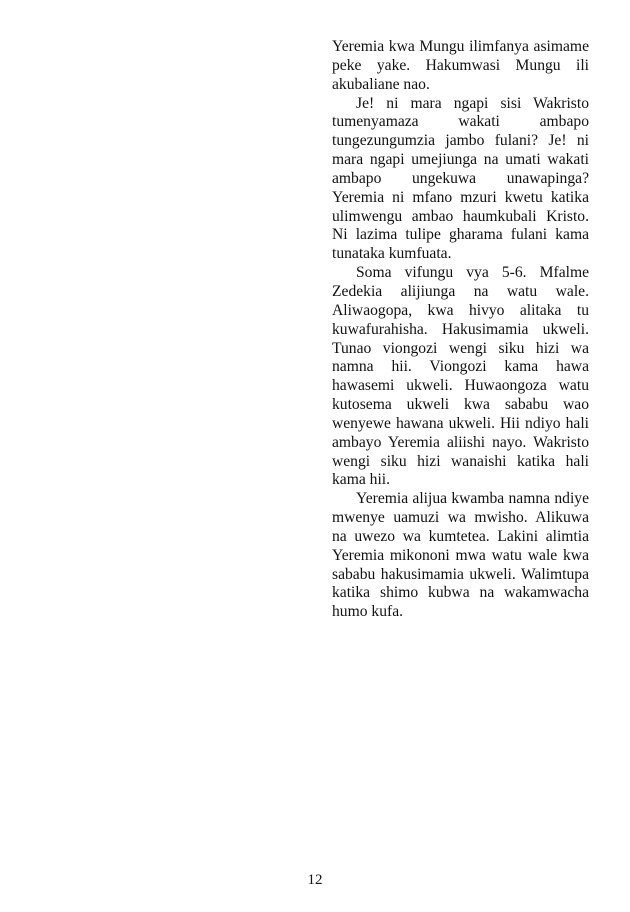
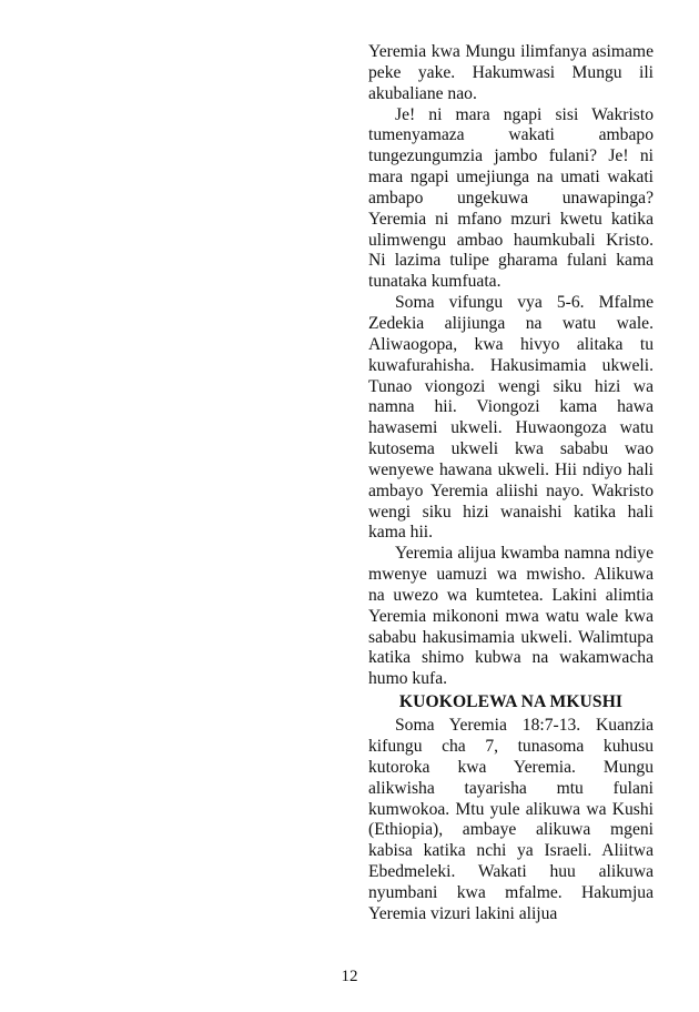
  Yeremia kwa Mungu ilimfanya asimame peke yake. Hakumwasi Mungu ili akubaliane nao.
  Je! ni mara ngapi sisi Wakristo tumenyamaza wakati ambapo tungezungumzia jambo fulani? Je! ni mara ngapi umejiunga na umati wakati ambapo ungekuwa unawapinga? Yeremia ni mfano mzuri kwetu katika ulimwengu ambao haumkubali Kristo. Ni lazima tulipe gharama fulani kama tunataka kumfuata.
  Soma vifungu vya 5-6. Mfalme Zedekia alijiunga na watu wale. Aliwaogopa, kwa hivyo alitaka tu kuwafurahisha. Hakusimamia ukweli. Tunao viongozi wengi siku hizi wa namna hii. Viongozi kama hawa hawasemi ukweli. Huwaongoza watu kutosema ukweli kwa sababu wao wenyewe hawana ukweli. Hii ndiyo hali ambayo Yeremia aliishi nayo. Wakristo wengi siku hizi wanaishi katika hali kama hii.
  Yeremia alijua kwamba namna ndiye mwenye uamuzi wa mwisho. Alikuwa na uwezo wa kumtetea. Lakini alimtia Yeremia mikononi mwa watu wale kwa sababu hakusimamia ukweli. Walimtupa katika shimo kubwa na wakamwacha humo kufa.
+ KUOKOLEWA NA MKUSHI
+ Soma Yeremia 18:7-13. Kuanzia kifungu cha 7, tunasoma kuhusu kutoroka kwa Yeremia. Mungu alikwisha tayarisha mtu fulani kumwokoa. Mtu yule alikuwa wa Kushi (Ethiopia), ambaye alikuwa mgeni kabisa katika nchi ya Israeli. Aliitwa Ebedmeleki. Wakati huu alikuwa nyumbani kwa mfalme. Hakumjua Yeremia vizuri lakini alijua
  12
